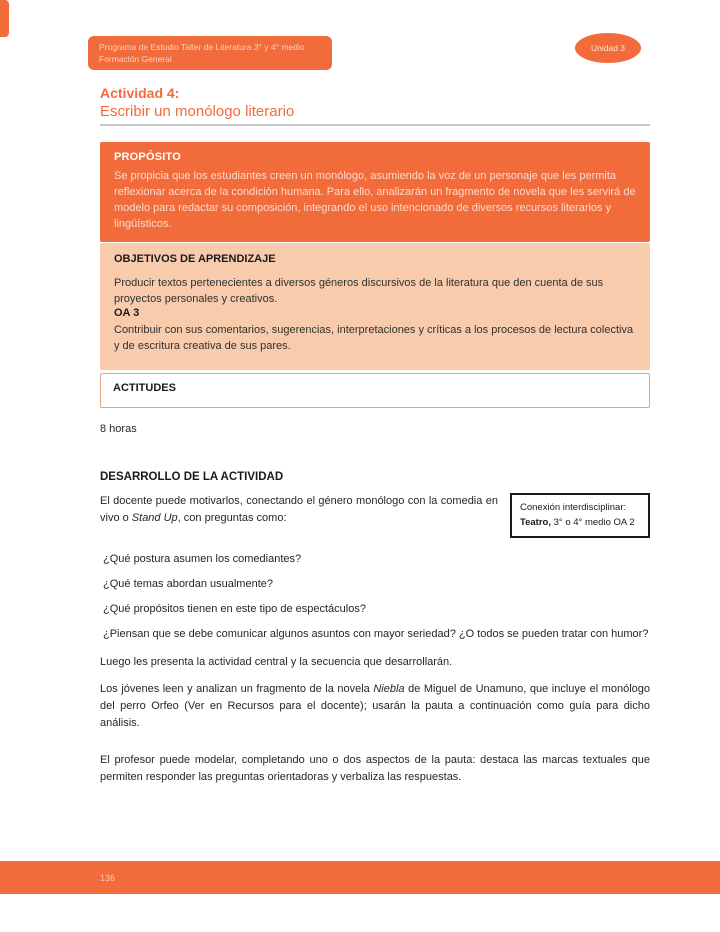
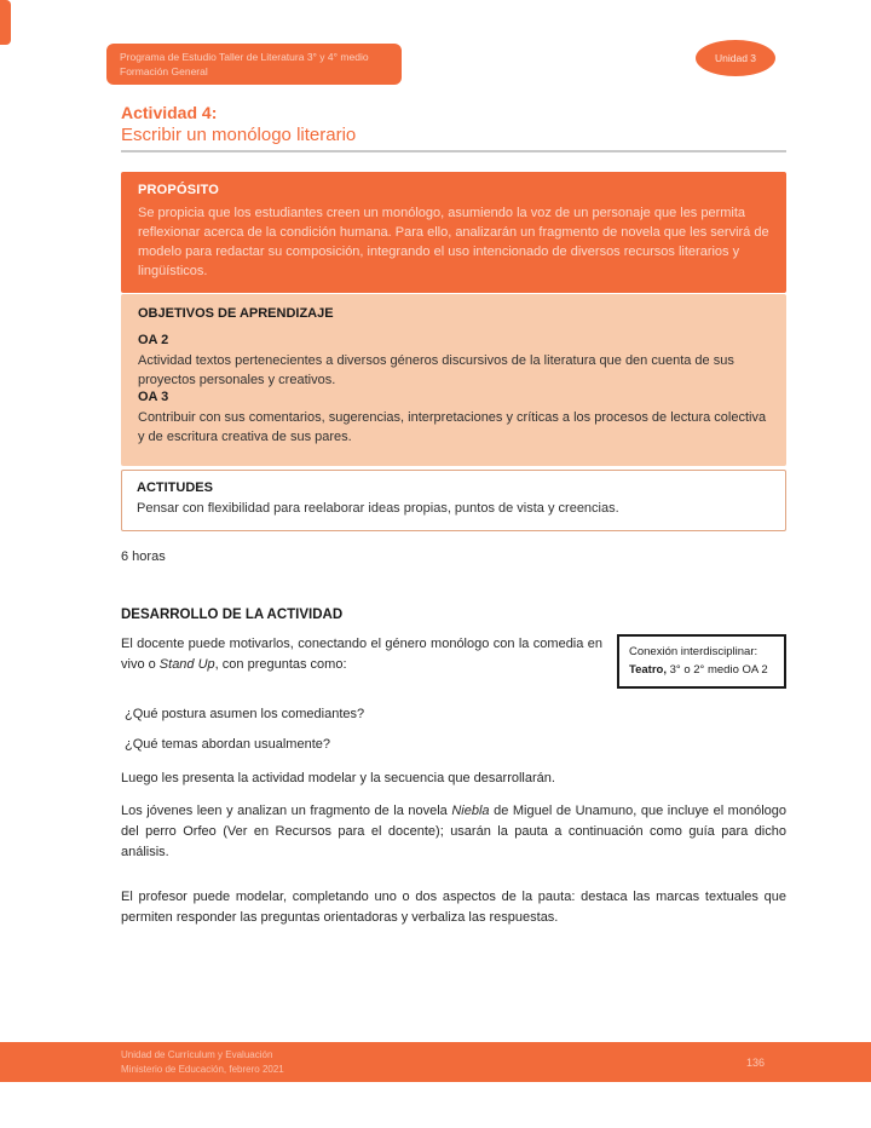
  Programa de Estudio Taller de Literatura 3° y 4° medio
  Formación General
  Unidad 3
  Actividad 4:
  Escribir un monólogo literario
  PROPÓSITO
  Se propicia que los estudiantes creen un monólogo, asumiendo la voz de un personaje que les permita reflexionar acerca de la condición humana. Para ello, analizarán un fragmento de novela que les servirá de modelo para redactar su composición, integrando el uso intencionado de diversos recursos literarios y lingüísticos.
  OBJETIVOS DE APRENDIZAJE
+ OA 2
- Producir textos pertenecientes a diversos géneros discursivos de la literatura que den cuenta de sus proyectos personales y creativos.
+ Actividad textos pertenecientes a diversos géneros discursivos de la literatura que den cuenta de sus proyectos personales y creativos.
  OA 3
  Contribuir con sus comentarios, sugerencias, interpretaciones y críticas a los procesos de lectura colectiva y de escritura creativa de sus pares.
  ACTITUDES
+ Pensar con flexibilidad para reelaborar ideas propias, puntos de vista y creencias.
- 8 horas
+ 6 horas
  DESARROLLO DE LA ACTIVIDAD
  El docente puede motivarlos, conectando el género monólogo con la comedia en vivo o Stand Up, con preguntas como:
  Conexión interdisciplinar:
- Teatro, 3° o 4° medio OA 2
+ Teatro, 3° o 2° medio OA 2
  ¿Qué postura asumen los comediantes?
  ¿Qué temas abordan usualmente?
- ¿Qué propósitos tienen en este tipo de espectáculos?
- ¿Piensan que se debe comunicar algunos asuntos con mayor seriedad? ¿O todos se pueden tratar con humor?
- Luego les presenta la actividad central y la secuencia que desarrollarán.
+ Luego les presenta la actividad modelar y la secuencia que desarrollarán.
  Los jóvenes leen y analizan un fragmento de la novela Niebla de Miguel de Unamuno, que incluye el monólogo del perro Orfeo (Ver en Recursos para el docente); usarán la pauta a continuación como guía para dicho análisis.
  El profesor puede modelar, completando uno o dos aspectos de la pauta: destaca las marcas textuales que permiten responder las preguntas orientadoras y verbaliza las respuestas.
+ Unidad de Currículum y Evaluación
+ Ministerio de Educación, febrero 2021
  136
